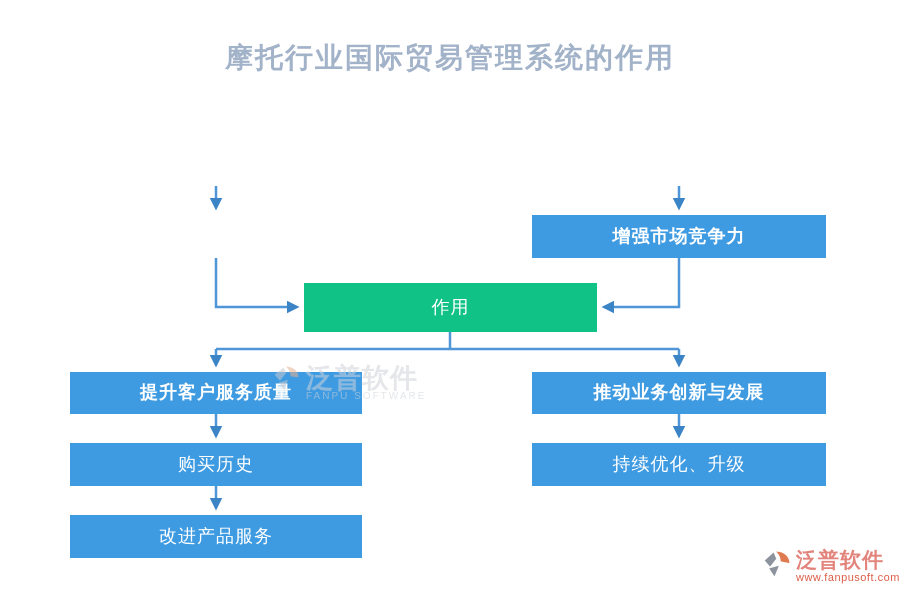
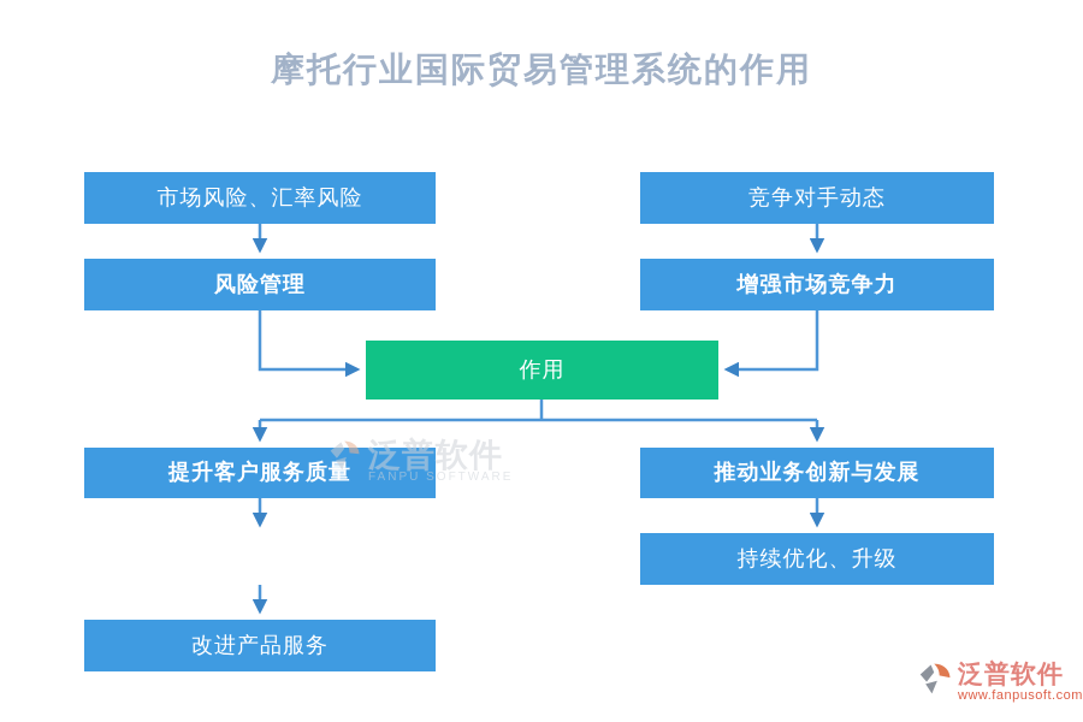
  摩托行业国际贸易管理系统的作用
+ 市场风险、汇率风险
+ 风险管理
+ 竞争对手动态
  增强市场竞争力
  作用
  提升客户服务质量
- 购买历史
  改进产品服务
  推动业务创新与发展
  持续优化、升级
  泛普软件
  FANPU SOFTWARE
  泛普软件
  www.fanpusoft.com
